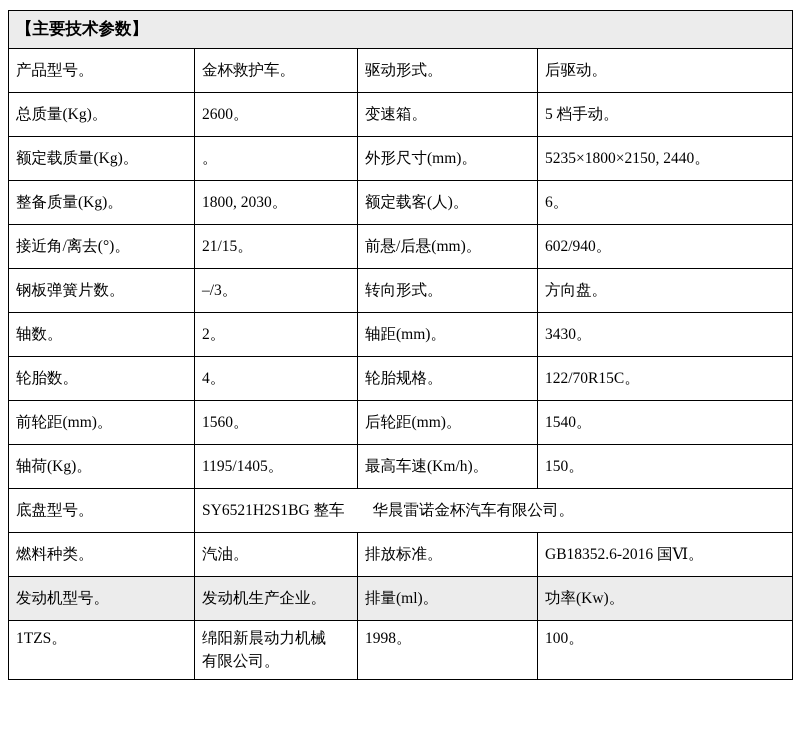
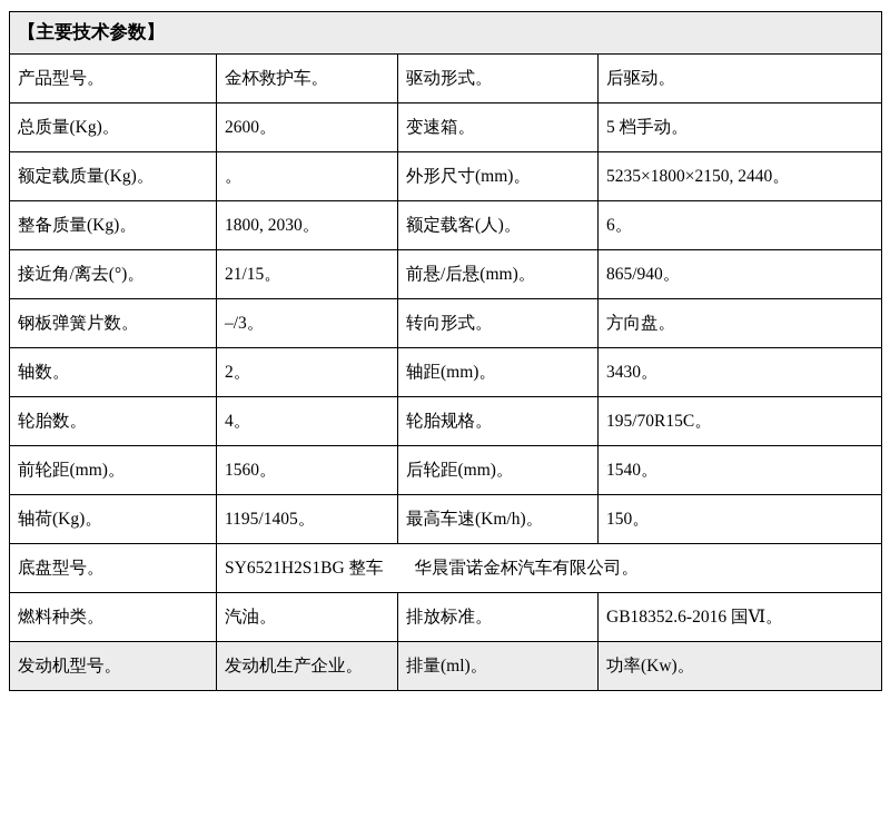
  【主要技术参数】
  产品型号。	金杯救护车。	驱动形式。	后驱动。
  总质量(Kg)。	2600。	变速箱。	5 档手动。
  额定载质量(Kg)。	。	外形尺寸(mm)。	5235×1800×2150, 2440。
  整备质量(Kg)。	1800, 2030。	额定载客(人)。	6。
- 接近角/离去(°)。	21/15。	前悬/后悬(mm)。	602/940。
+ 接近角/离去(°)。	21/15。	前悬/后悬(mm)。	865/940。
  钢板弹簧片数。	–/3。	转向形式。	方向盘。
  轴数。	2。	轴距(mm)。	3430。
- 轮胎数。	4。	轮胎规格。	122/70R15C。
+ 轮胎数。	4。	轮胎规格。	195/70R15C。
  前轮距(mm)。	1560。	后轮距(mm)。	1540。
  轴荷(Kg)。	1195/1405。	最高车速(Km/h)。	150。
  底盘型号。	SY6521H2S1BG 整车 华晨雷诺金杯汽车有限公司。
  燃料种类。	汽油。	排放标准。	GB18352.6-2016 国Ⅵ。
  发动机型号。	发动机生产企业。	排量(ml)。	功率(Kw)。
- 1TZS。	绵阳新晨动力机械有限公司。	1998。	100。
